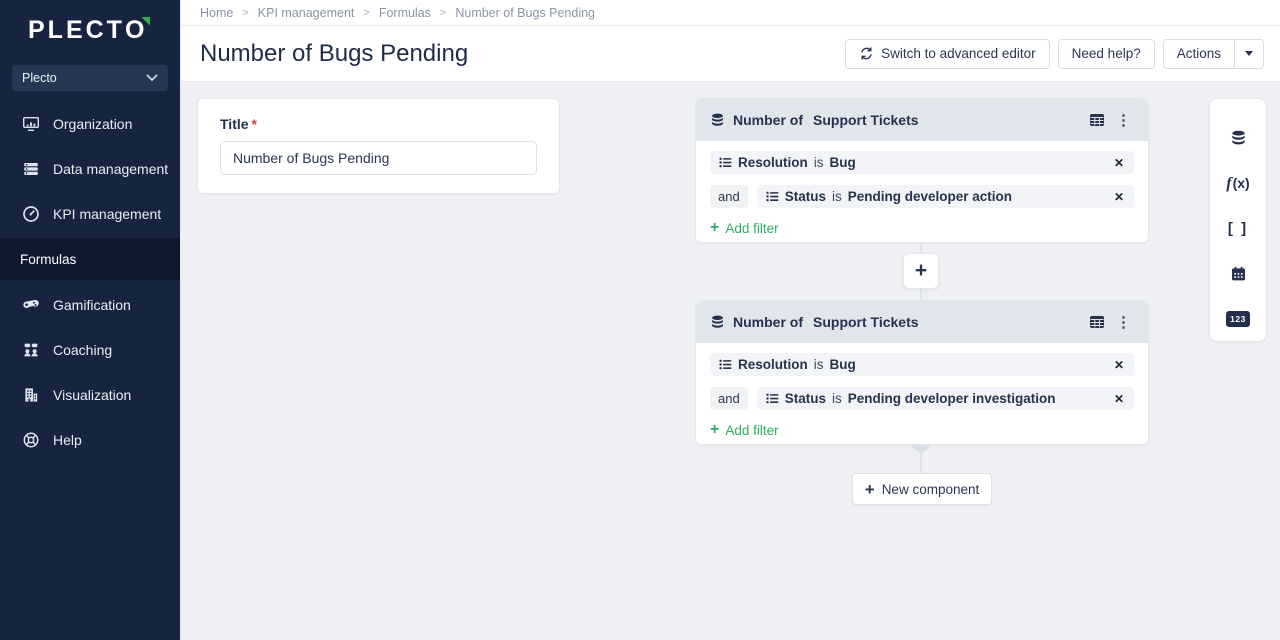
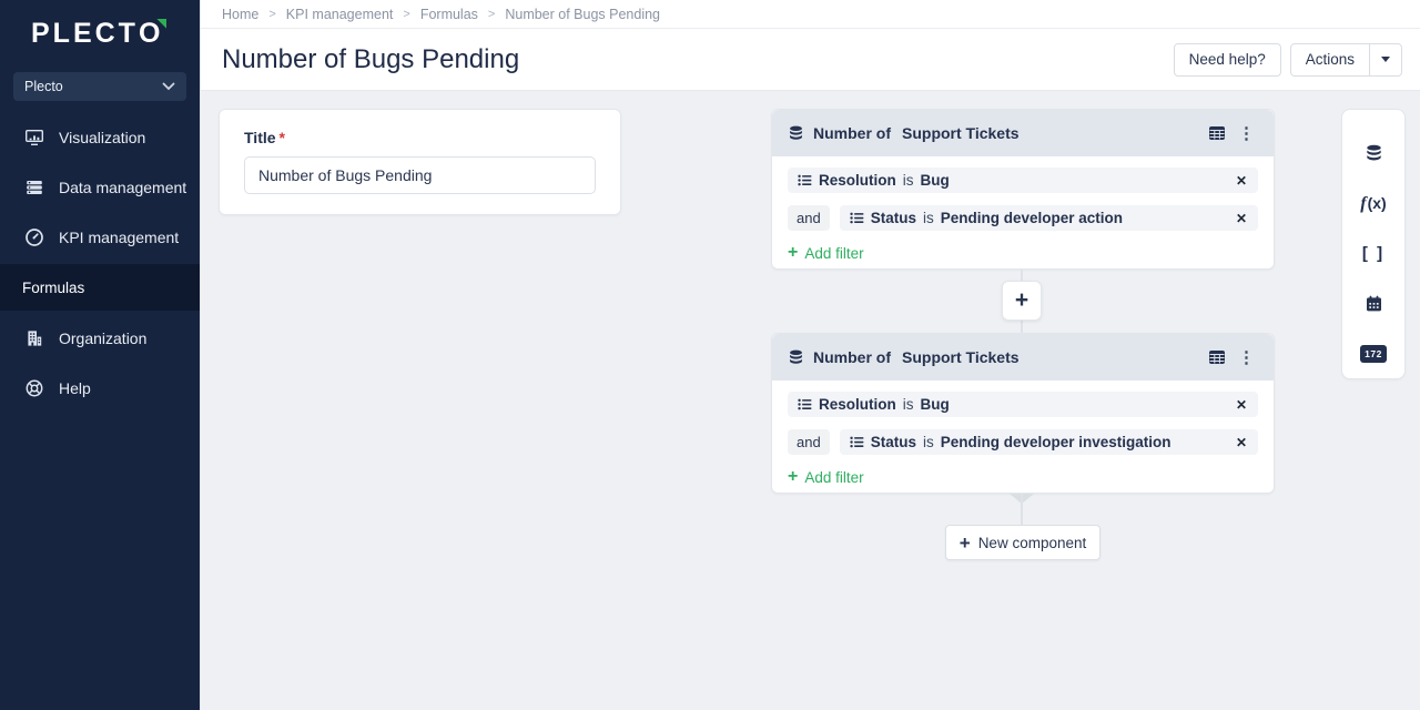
  PLECTO
  Plecto
- Organization
+ Visualization
  Data management
  KPI management
  Formulas
- Gamification
- Coaching
- Visualization
+ Organization
  Help
  Home
  >
  KPI management
  >
  Formulas
  >
  Number of Bugs Pending
  Number of Bugs Pending
- Switch to advanced editor
  Need help?
  Actions
  Title *
  Number of Bugs Pending
  Number of
  Support Tickets
  ⋮
  Resolution
  is
  Bug
  ✕
  and
  Status
  is
  Pending developer action
  ✕
  +
  Add filter
  +
  Number of
  Support Tickets
  ⋮
  Resolution
  is
  Bug
  ✕
  and
  Status
  is
  Pending developer investigation
  ✕
  +
  Add filter
  +
  New component
  f(x)
  [ ]
- 123
+ 172
